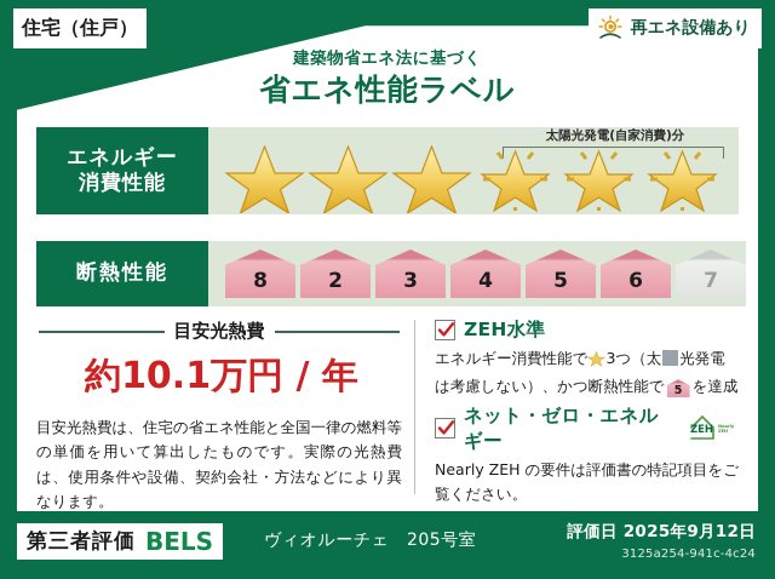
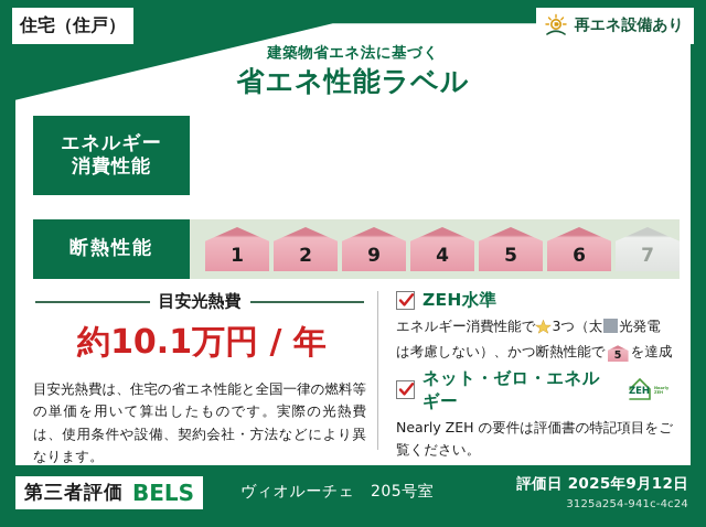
  住宅（住戸）
  再エネ設備あり
  建築物省エネ法に基づく
  省エネ性能ラベル
  エネルギー
  消費性能
- 太陽光発電(自家消費)分
  断熱性能
- 8
+ 1
  2
- 3
+ 9
  4
  5
  6
  7
  目安光熱費
  約10.1万円 / 年
  目安光熱費は、住宅の省エネ性能と全国一律の燃料等の単価を用いて算出したものです。実際の光熱費は、使用条件や設備、契約会社・方法などにより異なります。
  ZEH水準
  エネルギー消費性能で 3つ（太 光発電は考慮しない）、かつ断熱性能で 5 を達成
  ネット・ゼロ・エネルギー
  ZEH
  Nearly ZEH の要件は評価書の特記項目をご覧ください。
  第三者評価
  BELS
  ヴィオルーチェ 205号室
  評価日 2025年9月12日
  3125a254-941c-4c24
